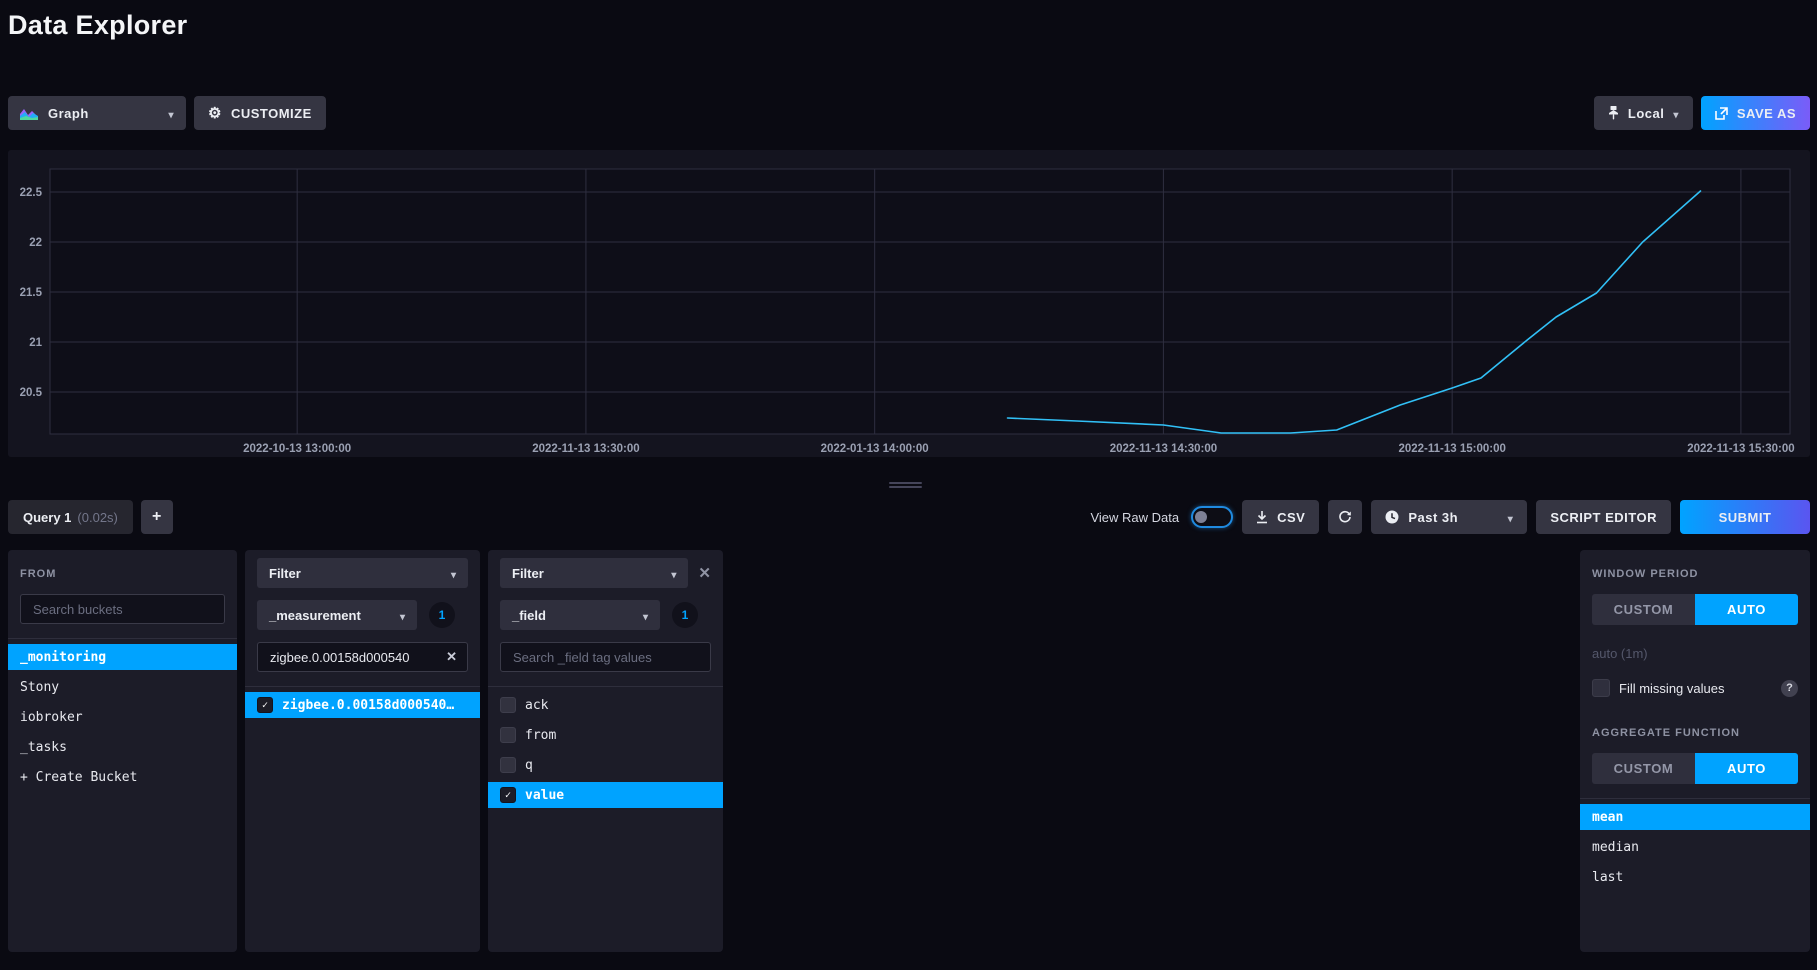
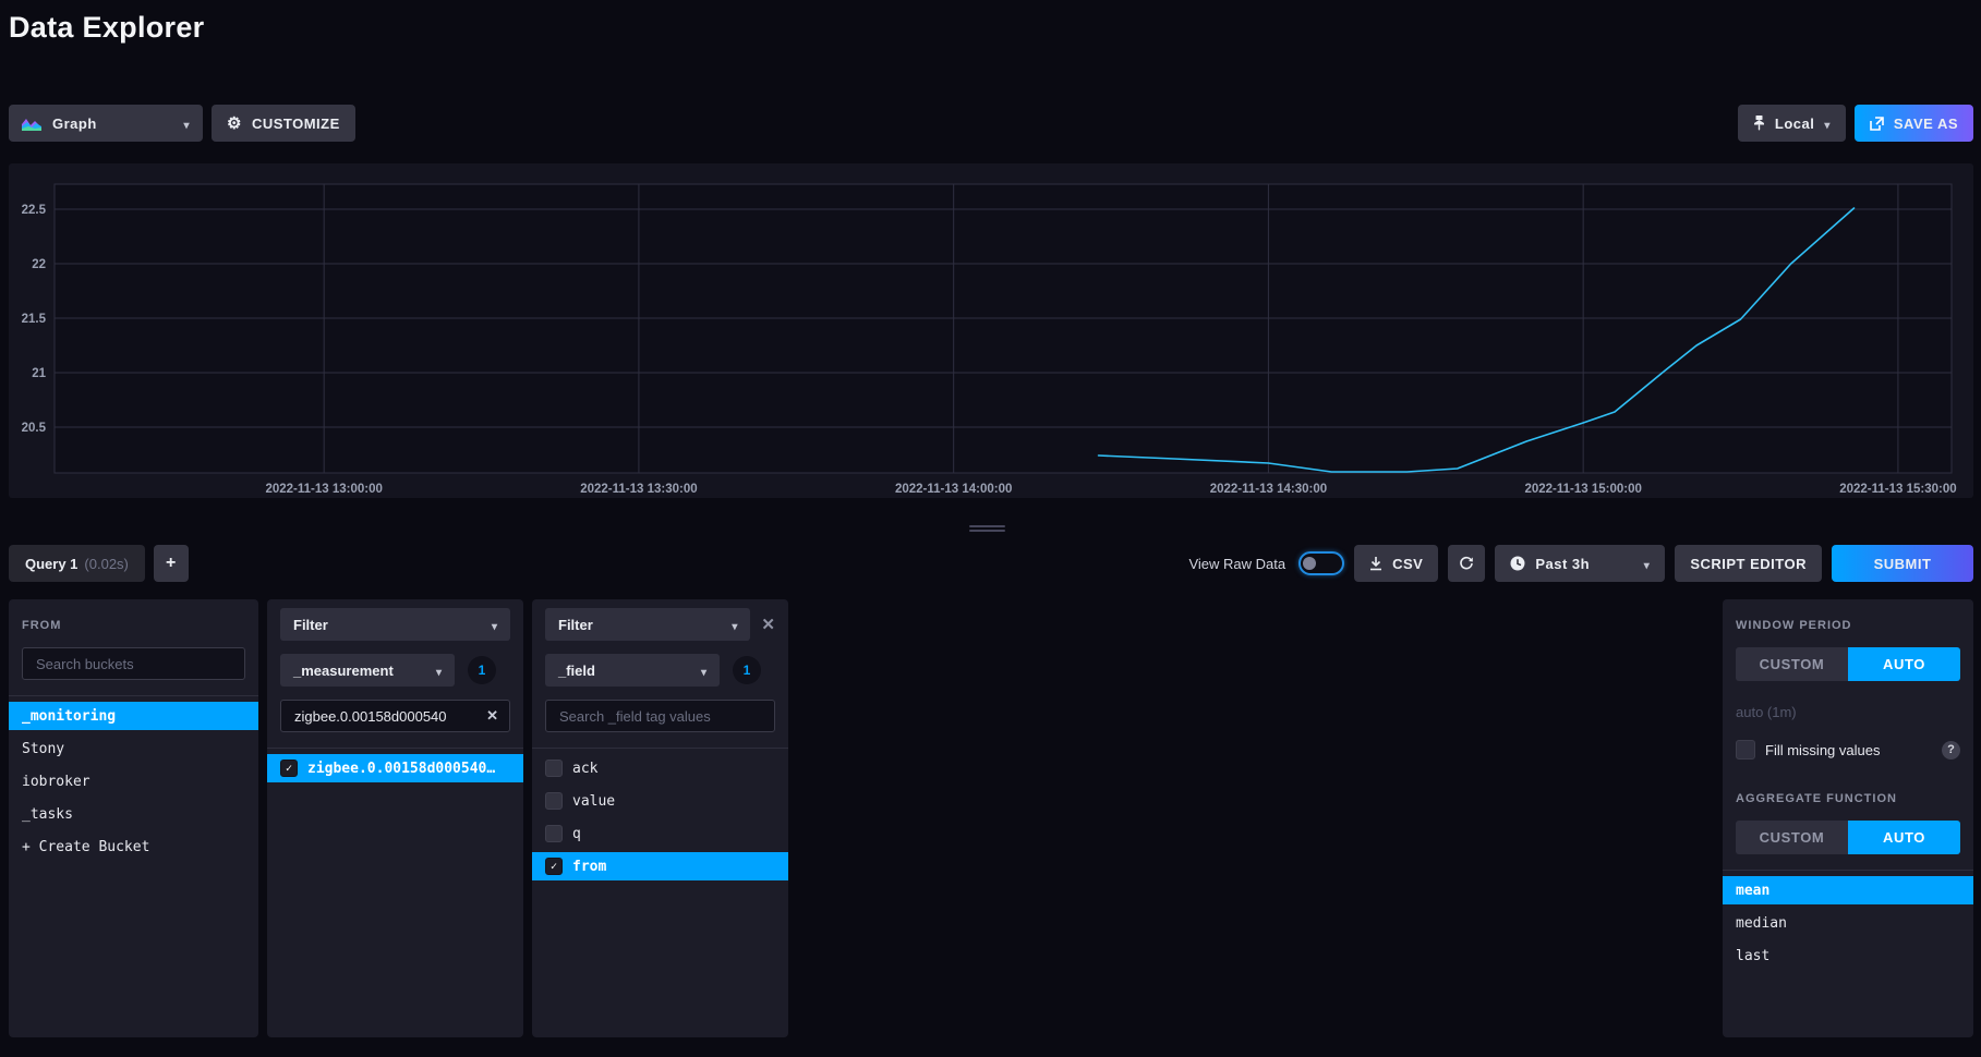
  Data Explorer
  Graph
  CUSTOMIZE
  Local
  SAVE AS
- 2022-10-13 13:00:00
+ 2022-11-13 13:00:00
  2022-11-13 13:30:00
- 2022-01-13 14:00:00
+ 2022-11-13 14:00:00
  2022-11-13 14:30:00
  2022-11-13 15:00:00
  2022-11-13 15:30:00
  20.5
  21
  21.5
  22
  22.5
  Query 1
  (0.02s)
  +
  View Raw Data
  CSV
  Past 3h
  SCRIPT EDITOR
  SUBMIT
  FROM
  Search buckets
  _monitoring
  Stony
  iobroker
  _tasks
  + Create Bucket
  Filter
  _measurement
  1
  zigbee.0.00158d000540
  ✕
  zigbee.0.00158d000540…
  Filter
  ✕
  _field
  1
  Search _field tag values
  ack
- from
+ value
  q
- value
+ from
  WINDOW PERIOD
  CUSTOM
  AUTO
  auto (1m)
  Fill missing values
  ?
  AGGREGATE FUNCTION
  CUSTOM
  AUTO
  mean
  median
  last
